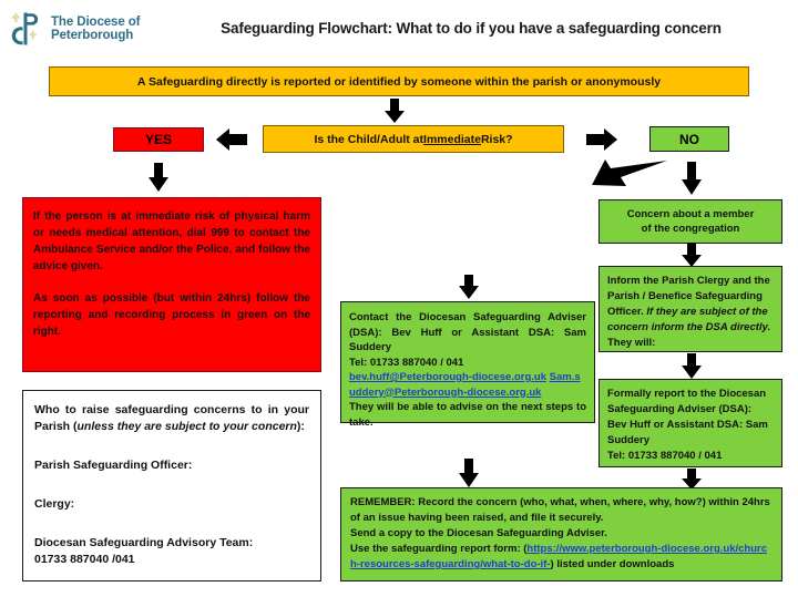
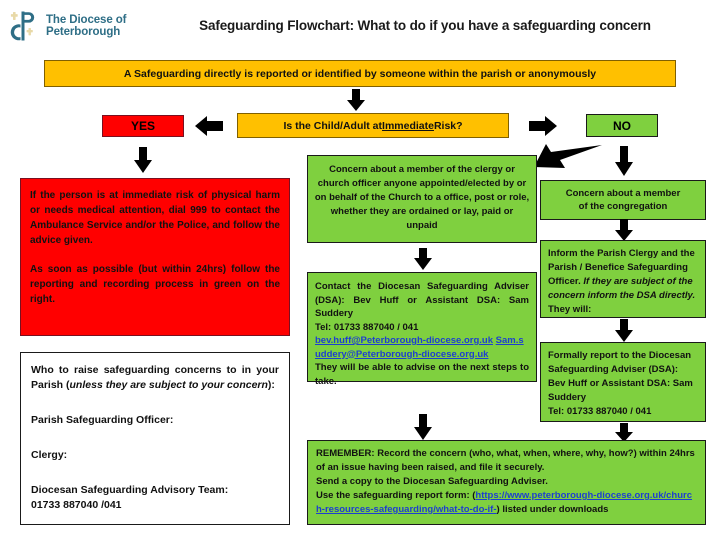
  The Diocese of
  Peterborough
  Safeguarding Flowchart: What to do if you have a safeguarding concern
  A Safeguarding directly is reported or identified by someone within the parish or anonymously
  Is the Child/Adult at
  Immediate
  Risk?
  YES
  NO
  If the person is at immediate risk of physical harm or needs medical attention, dial 999 to contact the Ambulance Service and/or the Police, and follow the advice given.
  As soon as possible (but within 24hrs) follow the reporting and recording process in green on the right.
  Who to raise safeguarding concerns to in your Parish (unless they are subject to your concern):
  Parish Safeguarding Officer:
  Clergy:
  Diocesan Safeguarding Advisory Team:
  01733 887040 /041
+ Concern about a member of the clergy or church officer anyone appointed/elected by or on behalf of the Church to a office, post or role, whether they are ordained or lay, paid or unpaid
  Contact the Diocesan Safeguarding Adviser (DSA): Bev Huff or Assistant DSA: Sam Suddery
  Tel: 01733 887040 / 041
  bev.huff@Peterborough-diocese.org.uk Sam.suddery@Peterborough-diocese.org.uk
  They will be able to advise on the next steps to take.
  Concern about a member
  of the congregation
  Inform the Parish Clergy and the Parish / Benefice Safeguarding Officer. If they are subject of the concern inform the DSA directly. They will:
  Formally report to the Diocesan Safeguarding Adviser (DSA): Bev Huff or Assistant DSA: Sam Suddery
  Tel: 01733 887040 / 041
  REMEMBER: Record the concern (who, what, when, where, why, how?) within 24hrs of an issue having been raised, and file it securely.
  Send a copy to the Diocesan Safeguarding Adviser.
  Use the safeguarding report form: (https://www.peterborough-diocese.org.uk/church-resources-safeguarding/what-to-do-if-) listed under downloads
